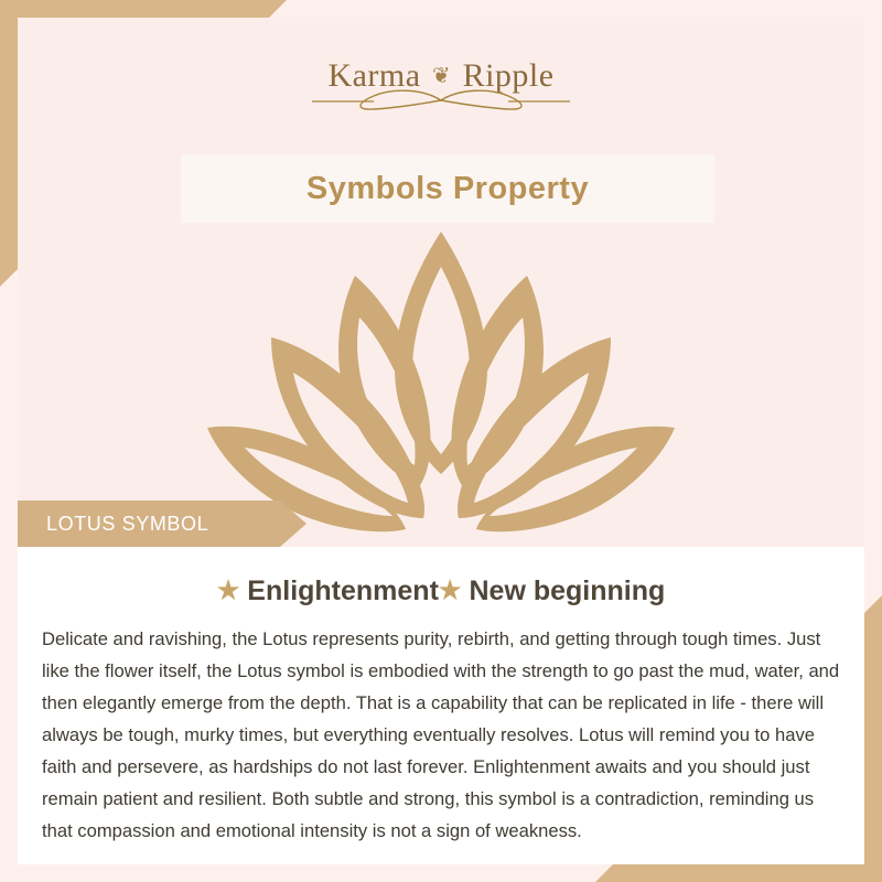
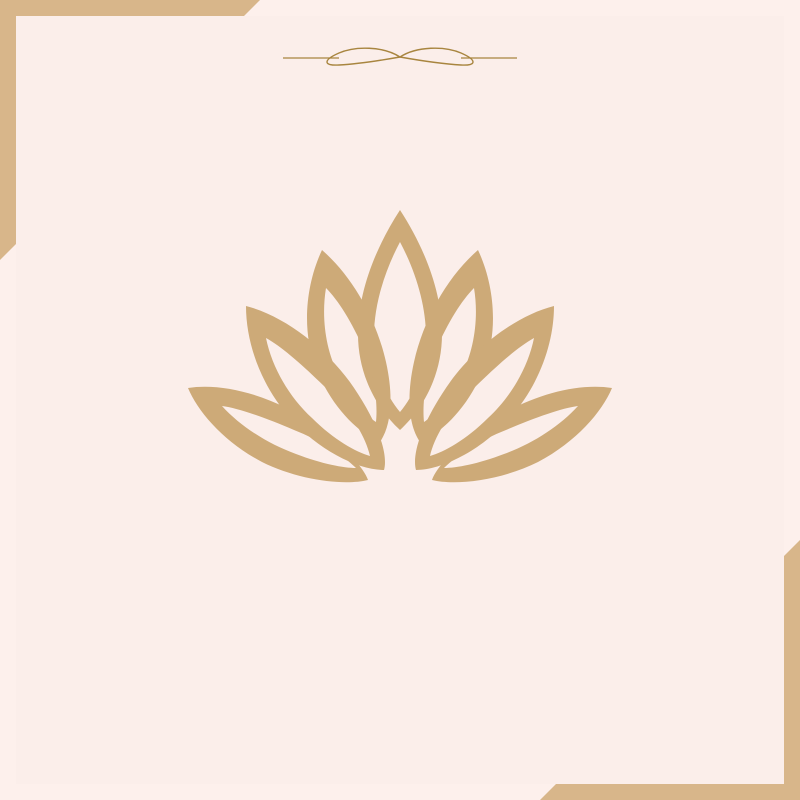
- Karma ❦ Ripple
- Symbols Property
- LOTUS SYMBOL
- ★ Enlightenment★ New beginning
- Delicate and ravishing, the Lotus represents purity, rebirth, and getting through tough times. Just like the flower itself, the Lotus symbol is embodied with the strength to go past the mud, water, and then elegantly emerge from the depth. That is a capability that can be replicated in life - there will always be tough, murky times, but everything eventually resolves. Lotus will remind you to have faith and persevere, as hardships do not last forever. Enlightenment awaits and you should just remain patient and resilient. Both subtle and strong, this symbol is a contradiction, reminding us that compassion and emotional intensity is not a sign of weakness.
